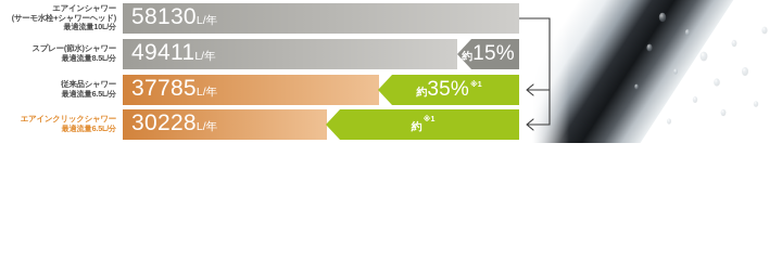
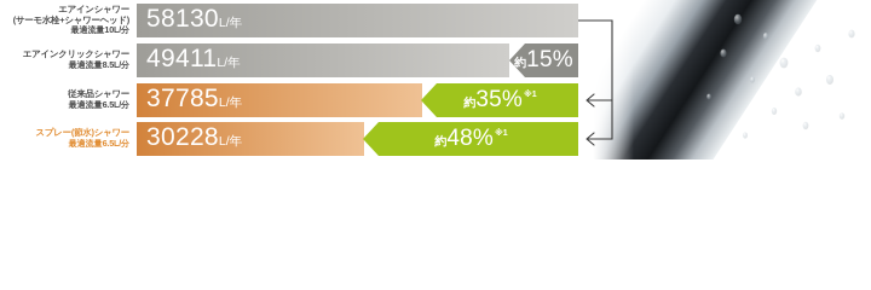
  エアインシャワー
  (サーモ水栓+シャワーヘッド)
  最適流量10L/分
  58130L/年
- スプレー(節水)シャワー
+ エアインクリックシャワー
  最適流量8.5L/分
  49411L/年
  約
  15%
  従来品シャワー
  最適流量6.5L/分
  37785L/年
  約
  35%
- エアインクリックシャワー
+ スプレー(節水)シャワー
  最適流量6.5L/分
  30228L/年
  約
+ 48%
